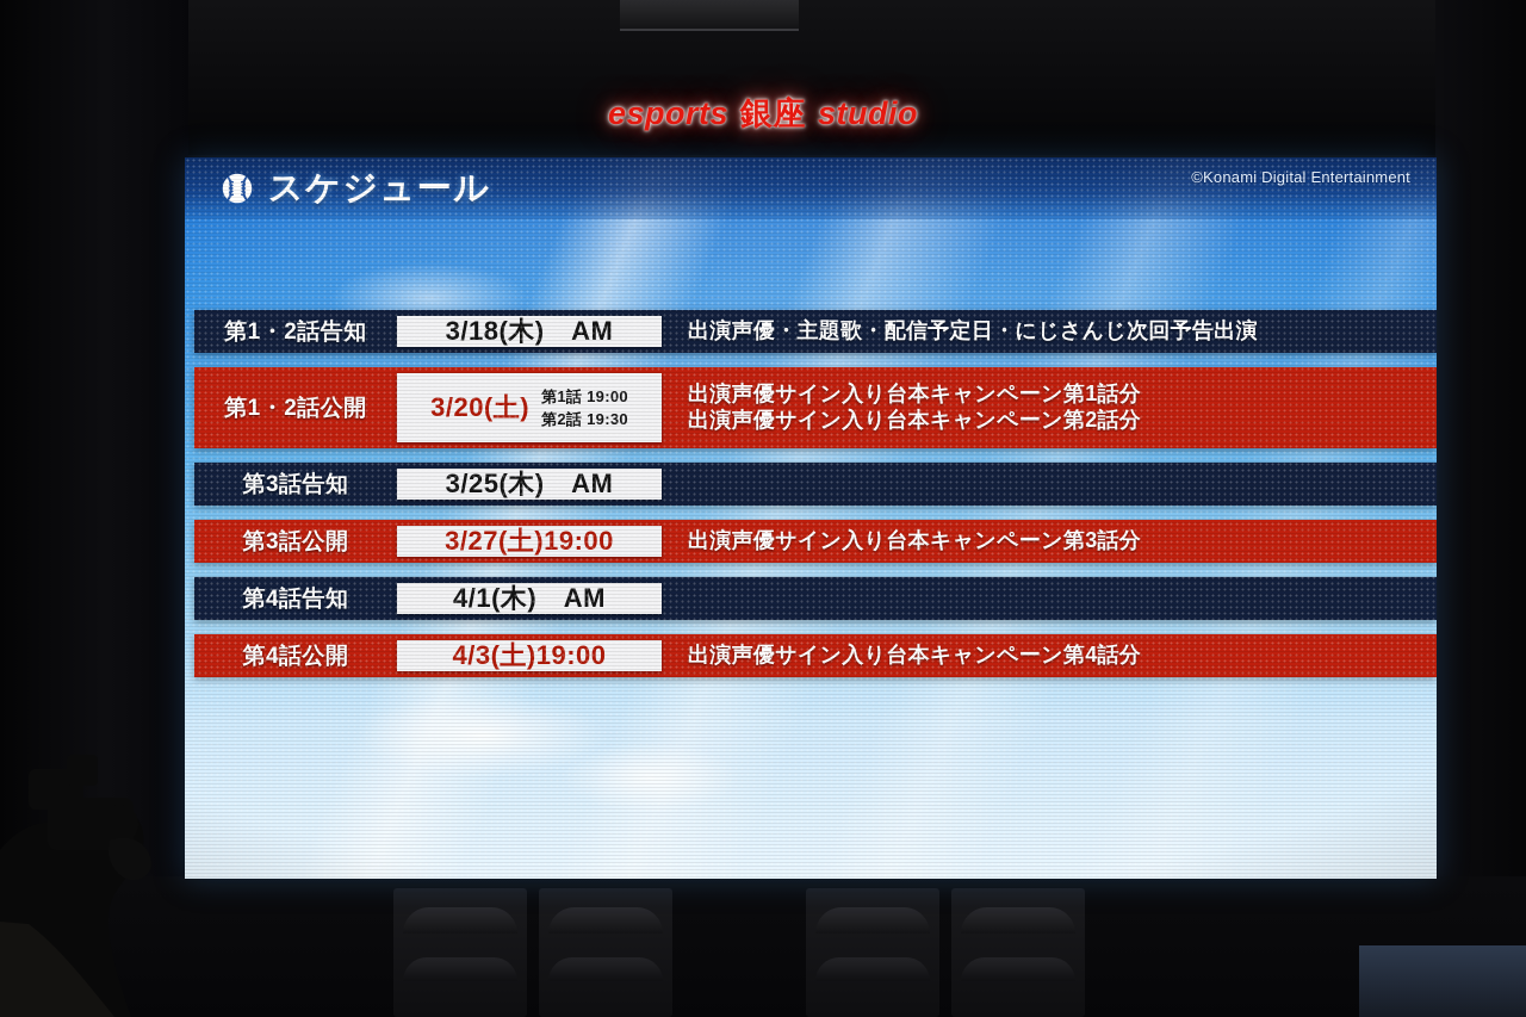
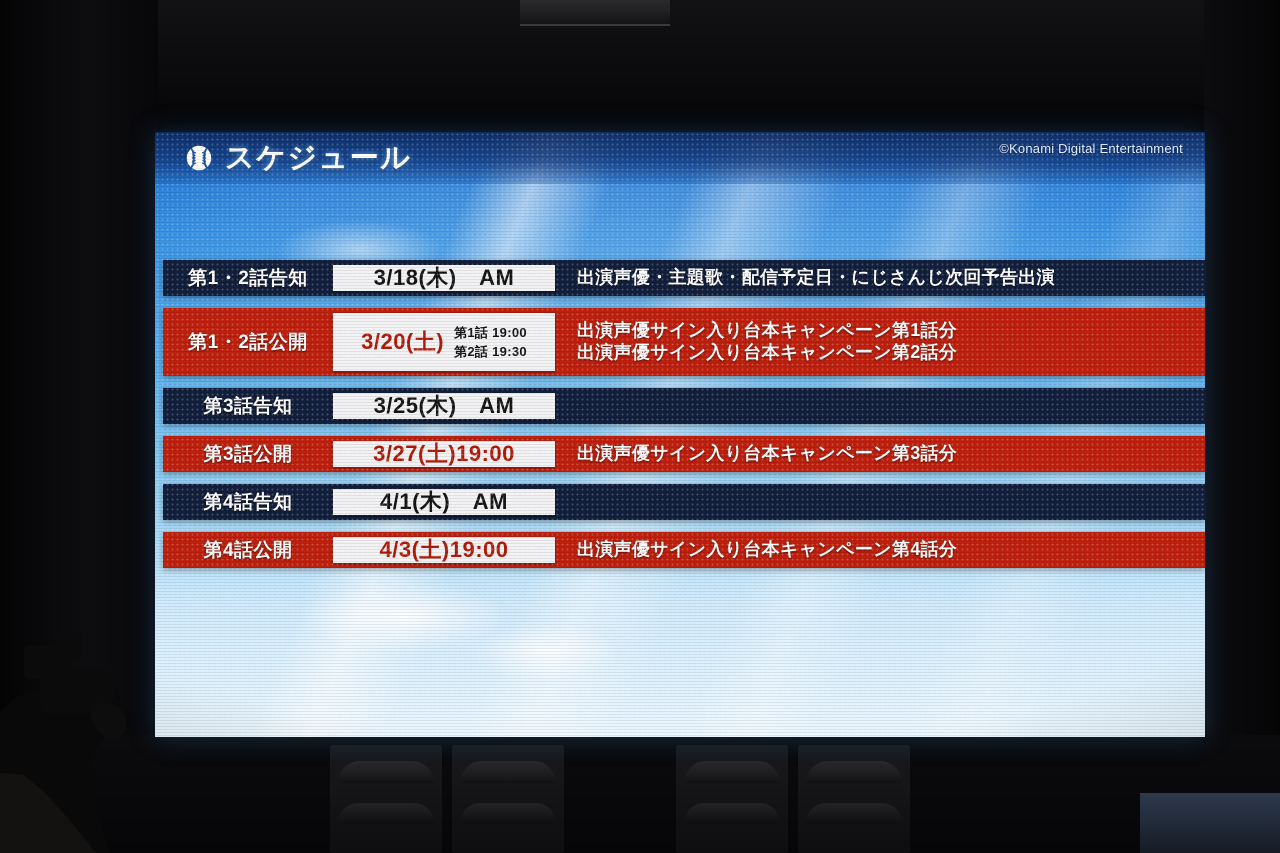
- esports 銀座 studio
